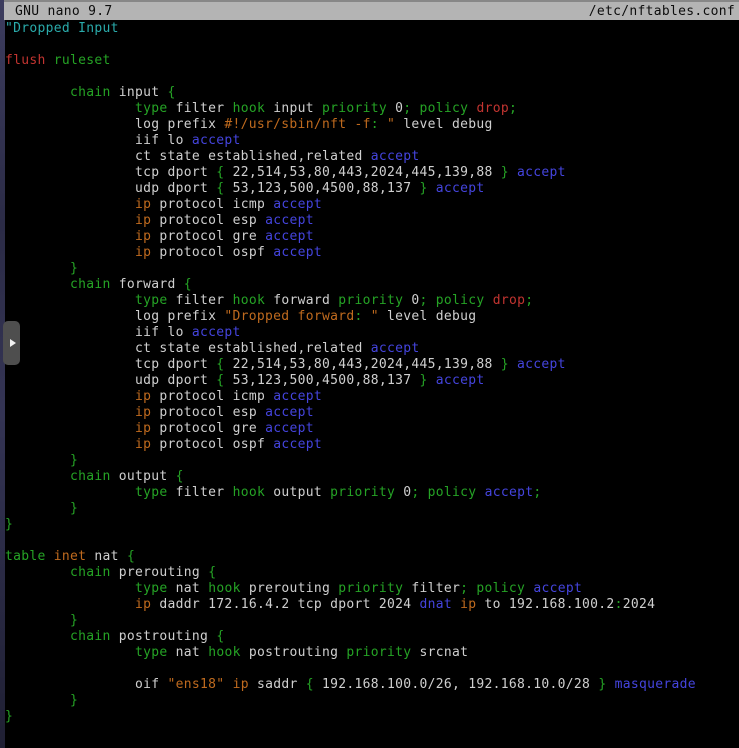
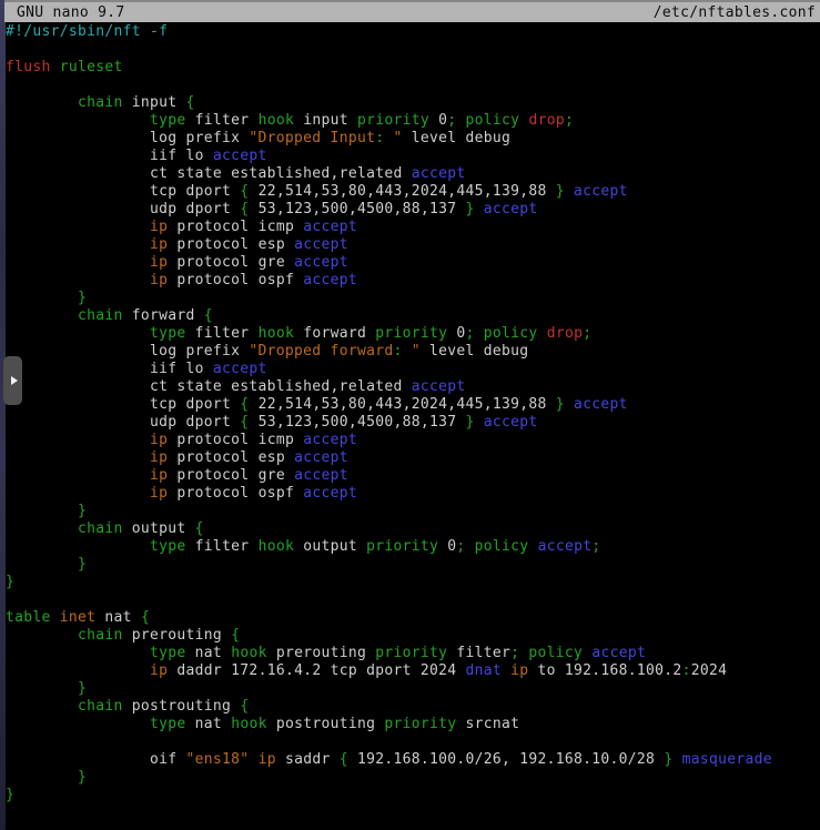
  GNU nano 9.7
  /etc/nftables.conf
- "Dropped Input
+ #!/usr/sbin/nft -f
  flush ruleset
  chain input {
  type filter hook input priority 0; policy drop;
- log prefix #!/usr/sbin/nft -f: " level debug
+ log prefix "Dropped Input: " level debug
  iif lo accept
  ct state established,related accept
  tcp dport { 22,514,53,80,443,2024,445,139,88 } accept
  udp dport { 53,123,500,4500,88,137 } accept
  ip protocol icmp accept
  ip protocol esp accept
  ip protocol gre accept
  ip protocol ospf accept
  }
  chain forward {
  type filter hook forward priority 0; policy drop;
  log prefix "Dropped forward: " level debug
  iif lo accept
  ct state established,related accept
  tcp dport { 22,514,53,80,443,2024,445,139,88 } accept
  udp dport { 53,123,500,4500,88,137 } accept
  ip protocol icmp accept
  ip protocol esp accept
  ip protocol gre accept
  ip protocol ospf accept
  }
  chain output {
  type filter hook output priority 0; policy accept;
  }
  }
  table inet nat {
  chain prerouting {
  type nat hook prerouting priority filter; policy accept
  ip daddr 172.16.4.2 tcp dport 2024 dnat ip to 192.168.100.2:2024
  }
  chain postrouting {
  type nat hook postrouting priority srcnat
  oif "ens18" ip saddr { 192.168.100.0/26, 192.168.10.0/28 } masquerade
  }
  }
